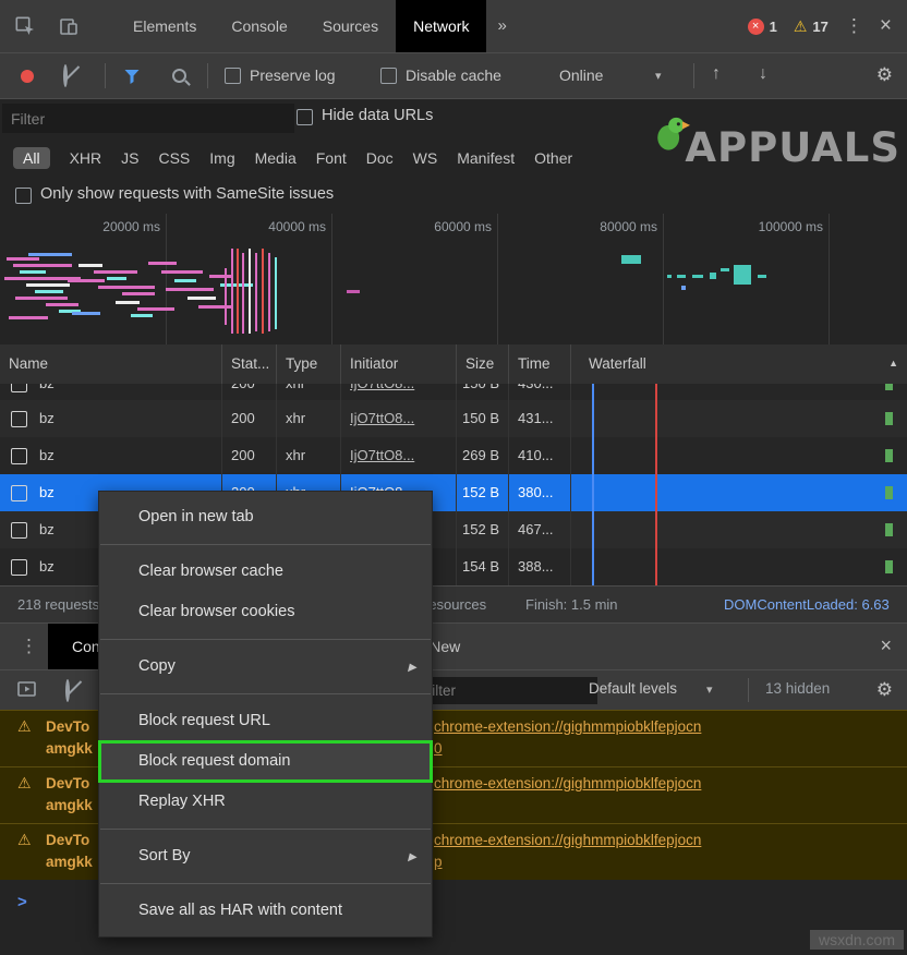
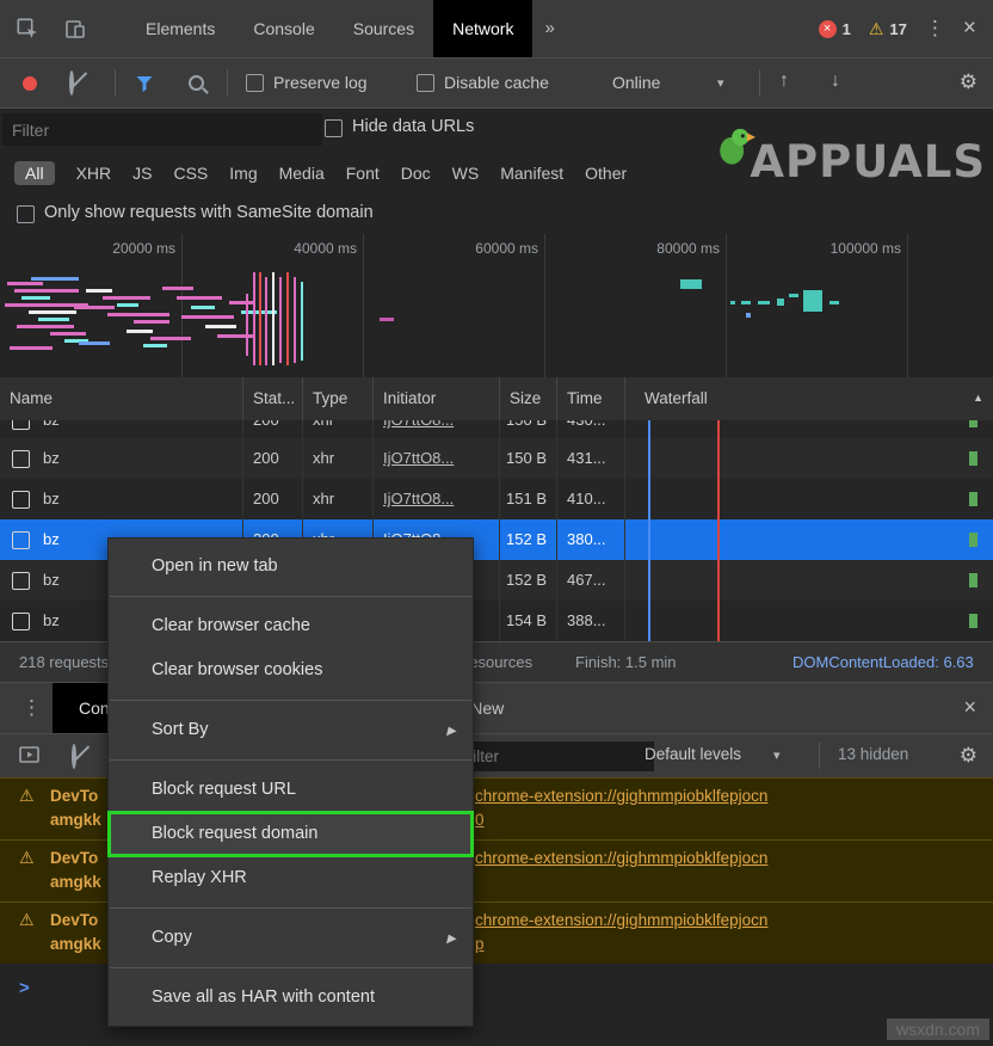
  Elements
  Console
  Sources
  Network
  »
  ×
  1
  ⚠
  17
  ⋮
  ×
  Preserve log
  Disable cache
  Online
  ▾
  ↑
  ↓
  ⚙
  Filter
  Hide data URLs
  All
  XHR
  JS
  CSS
  Img
  Media
  Font
  Doc
  WS
  Manifest
  Other
  A
  PPUALS
- Only show requests with SameSite issues
+ Only show requests with SameSite domain
  20000 ms
  40000 ms
  60000 ms
  80000 ms
  100000 ms
  Name
  Stat...
  Type
  Initiator
  Size
  Time
  Waterfall
  ▲
  bz
  200
  xhr
  IjO7ttO8...
  150 B
  430...
  bz
  200
  xhr
  IjO7ttO8...
  150 B
  431...
  bz
  200
  xhr
  IjO7ttO8...
- 269 B
+ 151 B
  410...
  bz
  152 B
  380...
  bz
  152 B
  467...
  bz
  154 B
  388...
  218 requests
  sources
  Finish: 1.5 min
  DOMContentLoaded: 6.63
  ⋮
  ×
  ilter
  Default levels
  ▾
  13 hidden
  ⚙
  ⚠
  DevTo
  amgkk
  chrome-extension://gighmmpiobklfepjocn
  0
  ⚠
  DevTo
  amgkk
  chrome-extension://gighmmpiobklfepjocn
  ⚠
  DevTo
  amgkk
  chrome-extension://gighmmpiobklfepjocn
  p
  >
  wsxdn.com
  Open in new tab
  Clear browser cache
  Clear browser cookies
- Copy
+ Sort By
  ▶
  Block request URL
  Block request domain
  Replay XHR
- Sort By
+ Copy
  ▶
  Save all as HAR with content
